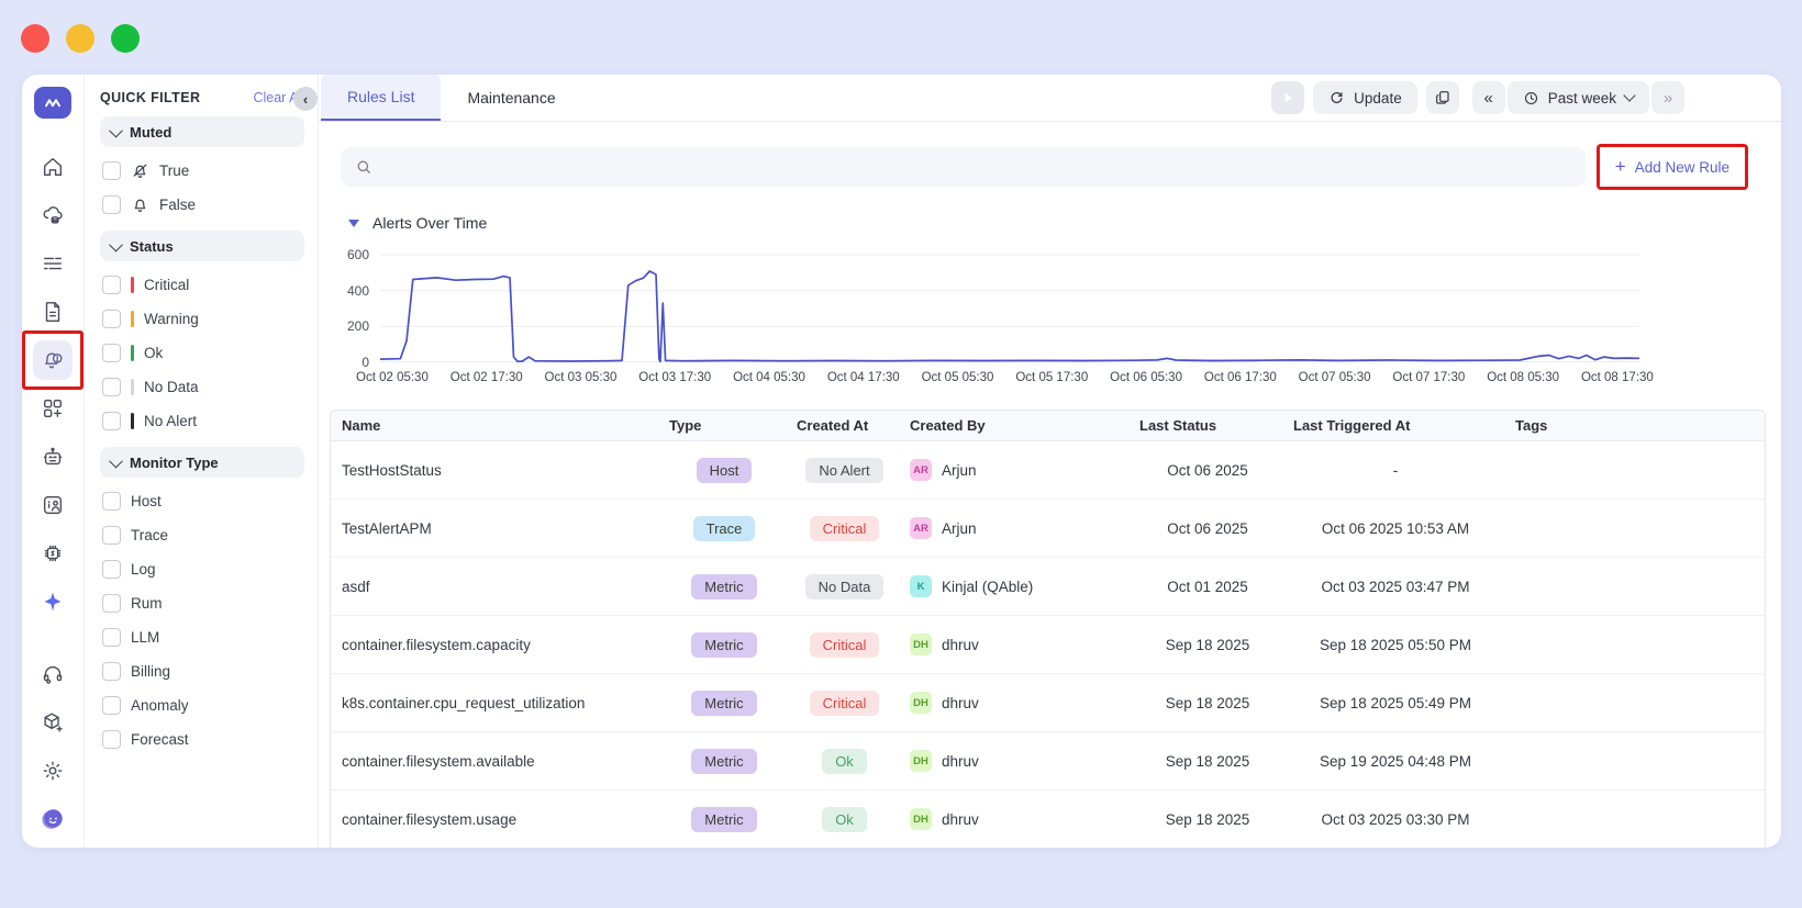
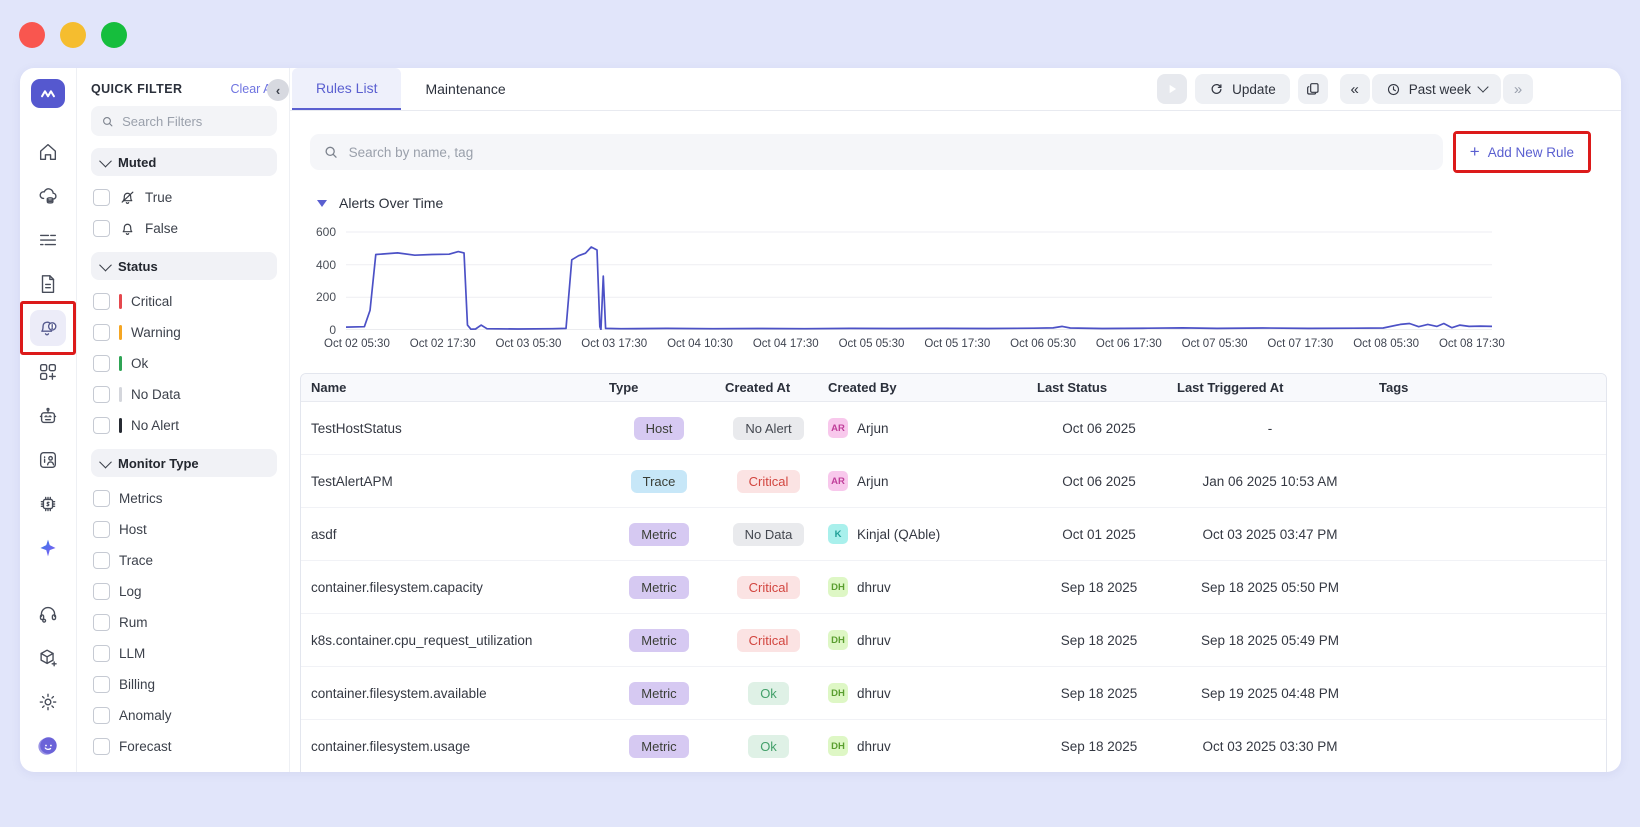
  QUICK FILTER
+ Search Filters
  Muted
  True
  False
  Status
  Critical
  Warning
  Ok
  No Data
  No Alert
  Monitor Type
+ Metrics
  Host
  Trace
  Log
  Rum
  LLM
  Billing
  Anomaly
  Forecast
  ‹
  Rules List
  Maintenance
  Update
  «
  Past week
  »
+ Search by name, tag
  +
  Add New Rule
  Alerts Over Time
  600
  400
  200
  0
  Oct 02 05:30
  Oct 02 17:30
  Oct 03 05:30
  Oct 03 17:30
- Oct 04 05:30
+ Oct 04 10:30
  Oct 04 17:30
  Oct 05 05:30
  Oct 05 17:30
  Oct 06 05:30
  Oct 06 17:30
  Oct 07 05:30
  Oct 07 17:30
  Oct 08 05:30
  Oct 08 17:30
  Name
  Type
  Created At
  Created By
  Last Status
  Last Triggered At
  Tags
  TestHostStatus
  Host
  No Alert
  AR
  Arjun
  Oct 06 2025
  -
  TestAlertAPM
  Trace
  Critical
  AR
  Arjun
  Oct 06 2025
- Oct 06 2025 10:53 AM
+ Jan 06 2025 10:53 AM
  asdf
  Metric
  No Data
  K
  Kinjal (QAble)
  Oct 01 2025
  Oct 03 2025 03:47 PM
  container.filesystem.capacity
  Metric
  Critical
  DH
  dhruv
  Sep 18 2025
  Sep 18 2025 05:50 PM
  k8s.container.cpu_request_utilization
  Metric
  Critical
  DH
  dhruv
  Sep 18 2025
  Sep 18 2025 05:49 PM
  container.filesystem.available
  Metric
  Ok
  DH
  dhruv
  Sep 18 2025
  Sep 19 2025 04:48 PM
  container.filesystem.usage
  Metric
  Ok
  DH
  dhruv
  Sep 18 2025
  Oct 03 2025 03:30 PM
